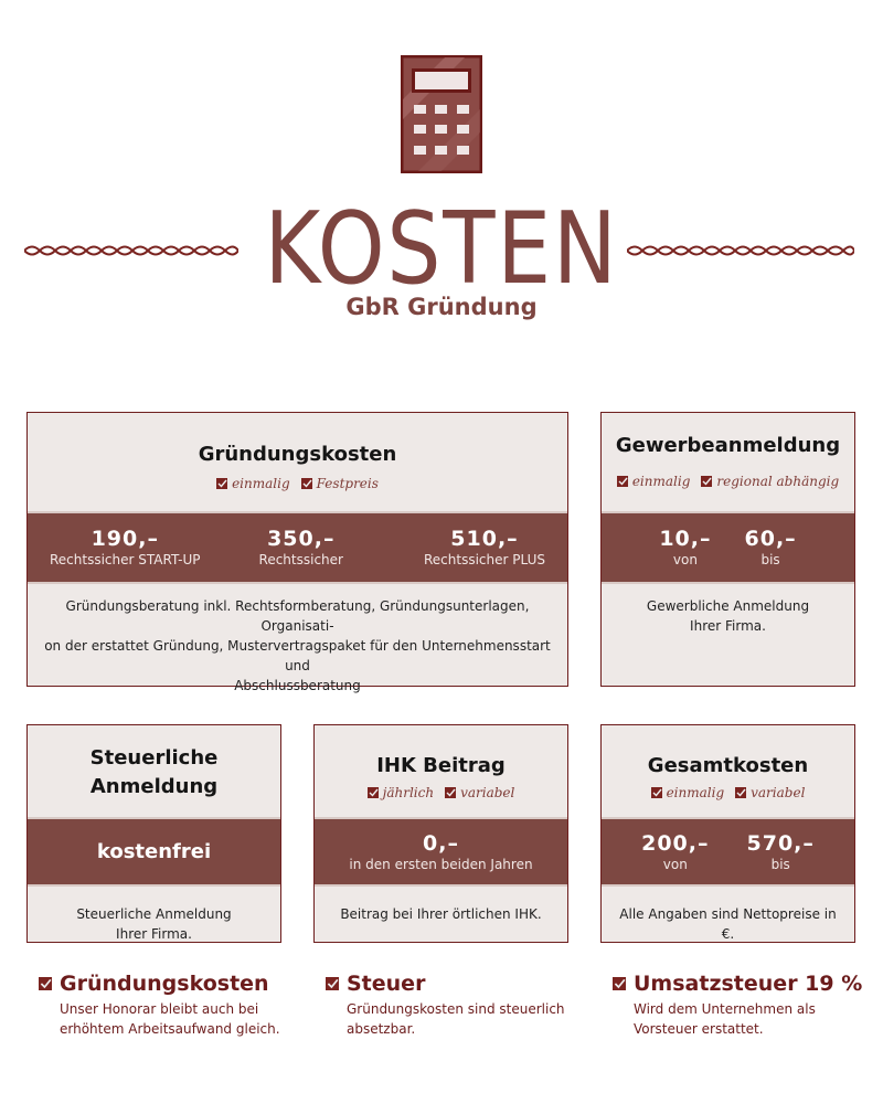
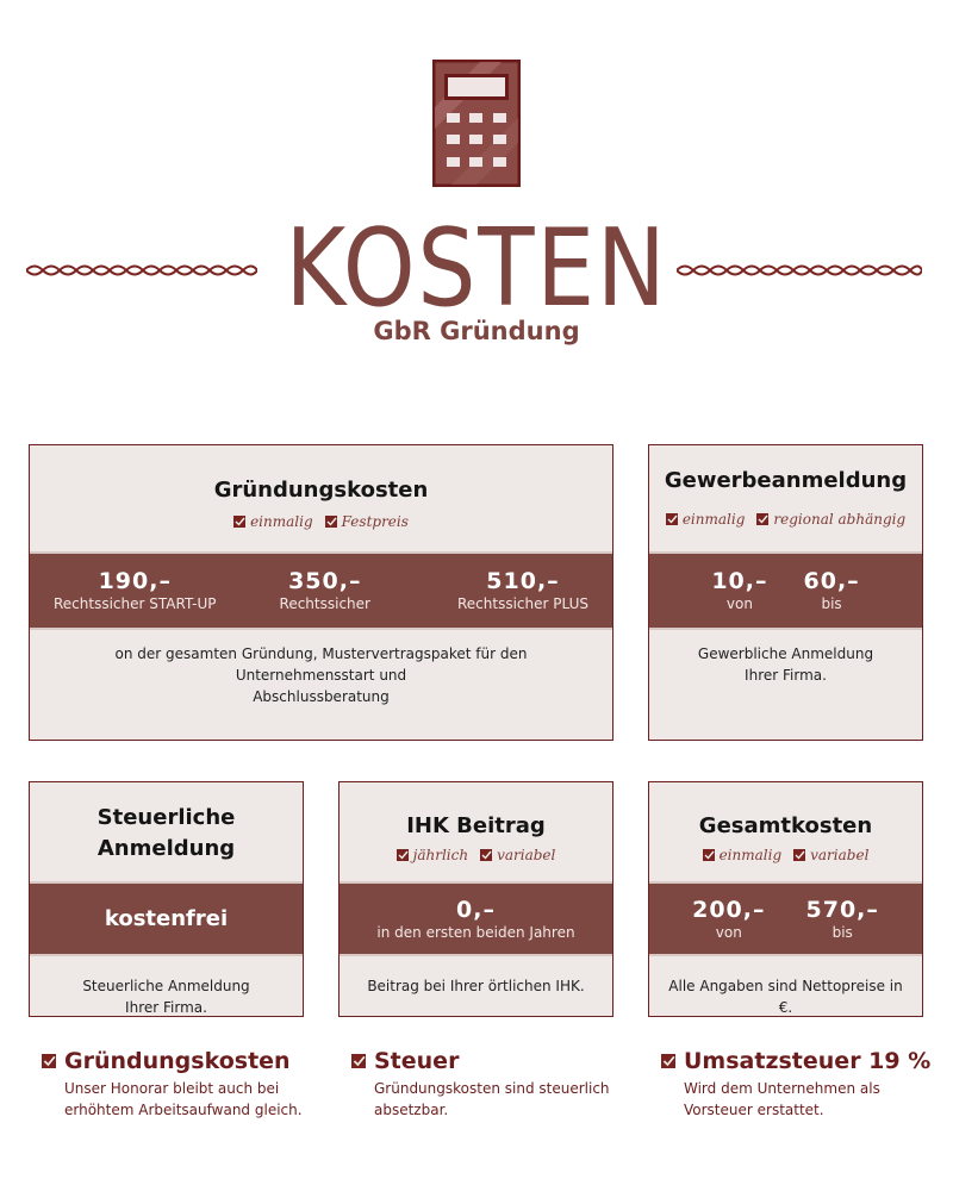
  KOSTEN
  GbR Gründung
  Gründungskosten
  einmalig
  Festpreis
  190,–
  Rechtssicher START-UP
  350,–
  Rechtssicher
  510,–
  Rechtssicher PLUS
- Gründungsberatung inkl. Rechtsformberatung, Gründungsunterlagen, Organisati-
- on der erstattet Gründung, Mustervertragspaket für den Unternehmensstart und
+ on der gesamten Gründung, Mustervertragspaket für den Unternehmensstart und
  Abschlussberatung
  Gewerbeanmeldung
  einmalig
  regional abhängig
  10,–
  von
  60,–
  bis
  Gewerbliche Anmeldung
  Ihrer Firma.
  Steuerliche
  Anmeldung
  kostenfrei
  Steuerliche Anmeldung
  Ihrer Firma.
  IHK Beitrag
  jährlich
  variabel
  0,–
  in den ersten beiden Jahren
  Beitrag bei Ihrer örtlichen IHK.
  Gesamtkosten
  einmalig
  variabel
  200,–
  von
  570,–
  bis
  Alle Angaben sind Nettopreise in €.
  Gründungskosten
  Unser Honorar bleibt auch bei
  erhöhtem Arbeitsaufwand gleich.
  Steuer
  Gründungskosten sind steuerlich
  absetzbar.
  Umsatzsteuer 19 %
  Wird dem Unternehmen als
  Vorsteuer erstattet.
